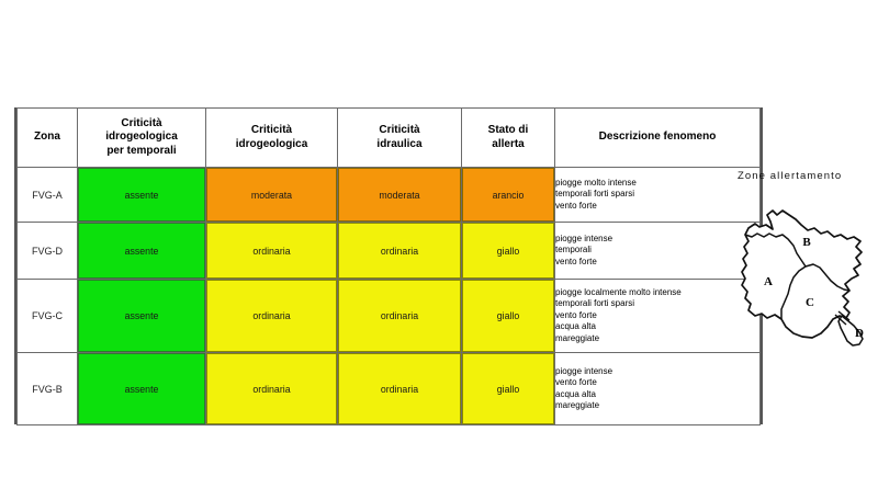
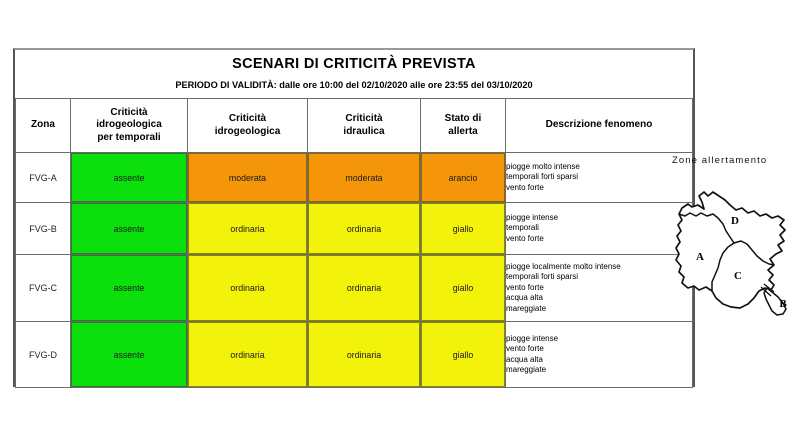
+ SCENARI DI CRITICITÀ PREVISTA
+ PERIODO DI VALIDITÀ: dalle ore 10:00 del 02/10/2020 alle ore 23:55 del 03/10/2020
  Zona	Criticità idrogeologica per temporali	Criticità idrogeologica	Criticità idraulica	Stato di allerta	Descrizione fenomeno
  FVG-A	assente	moderata	moderata	arancio	piogge molto intense temporali forti sparsi vento forte
- FVG-D	assente	ordinaria	ordinaria	giallo	piogge intense temporali vento forte
+ FVG-B	assente	ordinaria	ordinaria	giallo	piogge intense temporali vento forte
  FVG-C	assente	ordinaria	ordinaria	giallo	piogge localmente molto intense temporali forti sparsi vento forte acqua alta mareggiate
- FVG-B	assente	ordinaria	ordinaria	giallo	piogge intense vento forte acqua alta mareggiate
+ FVG-D	assente	ordinaria	ordinaria	giallo	piogge intense vento forte acqua alta mareggiate
  Zone allertamento
  A
- B
+ D
  C
- D
+ B
